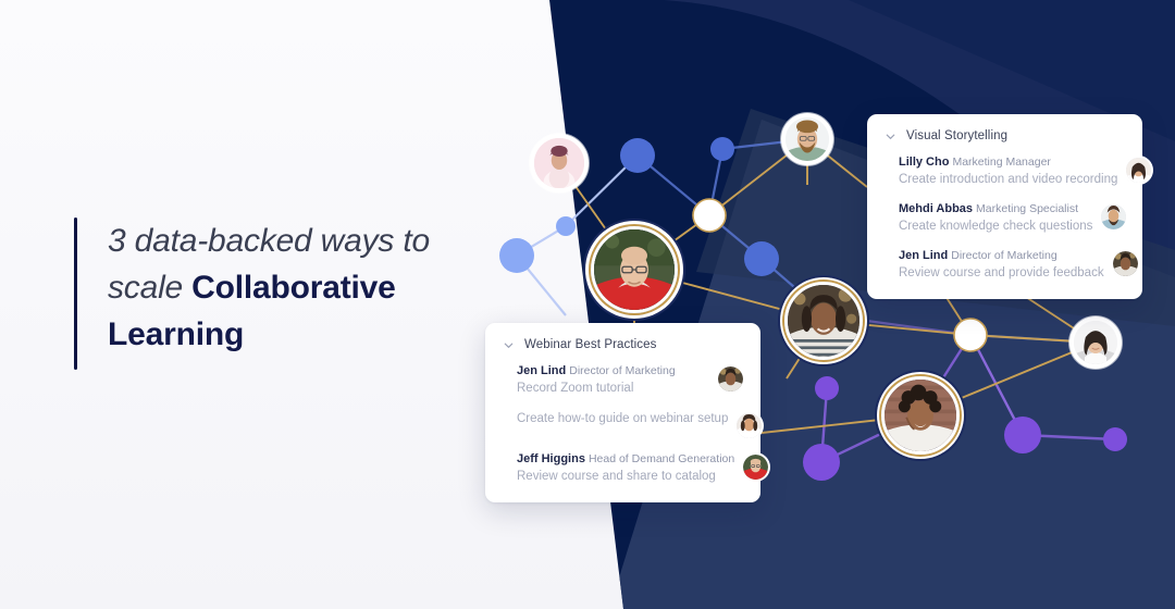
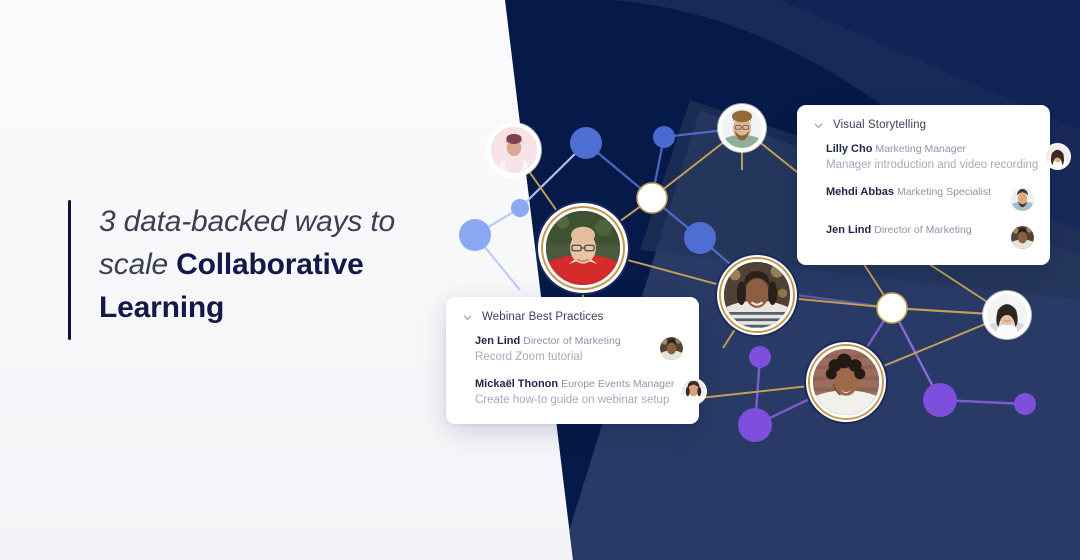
  3 data-backed ways to scale Collaborative Learning
  Visual Storytelling
  Lilly Cho Marketing Manager
- Create introduction and video recording
+ Manager introduction and video recording
  Mehdi Abbas Marketing Specialist
- Create knowledge check questions
  Jen Lind Director of Marketing
- Review course and provide feedback
  Webinar Best Practices
  Jen Lind Director of Marketing
  Record Zoom tutorial
+ Mickaël Thonon Europe Events Manager
  Create how-to guide on webinar setup
- Jeff Higgins Head of Demand Generation
- Review course and share to catalog
